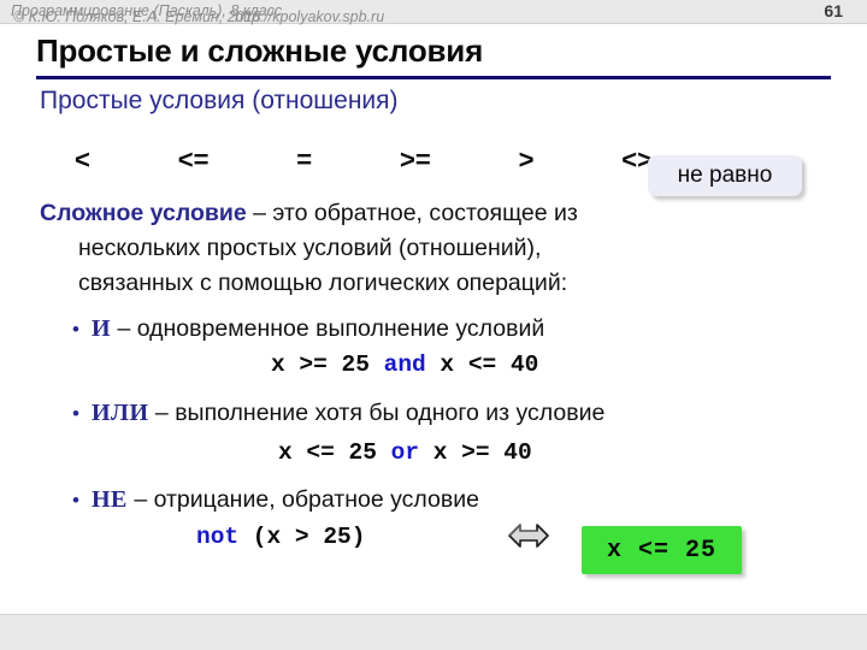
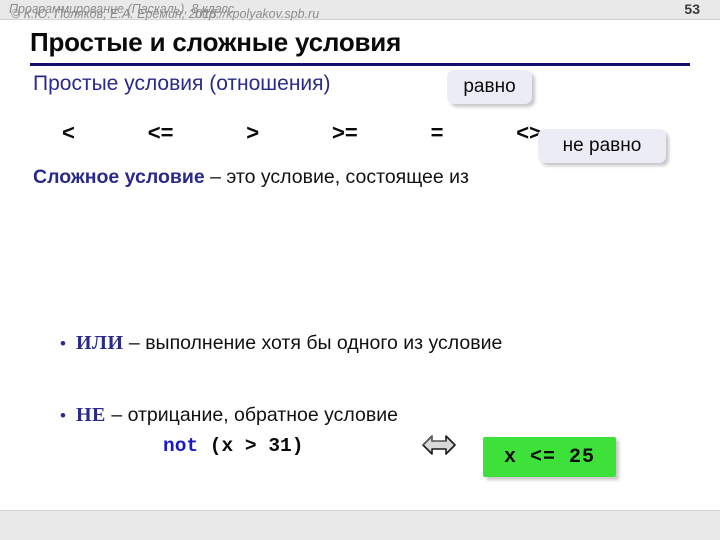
  Программирование (Паскаль), 8 класс
- 61
+ 53
  Простые и сложные условия
  Простые условия (отношения)
  <
  <=
- =
+ >
  >=
- >
+ =
  <>
+ равно
  не равно
- Сложное условие – это обратное, состоящее из
+ Сложное условие – это условие, состоящее из
- нескольких простых условий (отношений),
- связанных с помощью логических операций:
- • И – одновременное выполнение условий
- x >= 25 and x <= 40
  • ИЛИ – выполнение хотя бы одного из условие
- x <= 25 or x >= 40
  • НЕ – отрицание, обратное условие
- not (x > 25)
+ not (x > 31)
  x <= 25
  © К.Ю. Поляков, Е.А. Ерёмин, 2018
  http://kpolyakov.spb.ru
